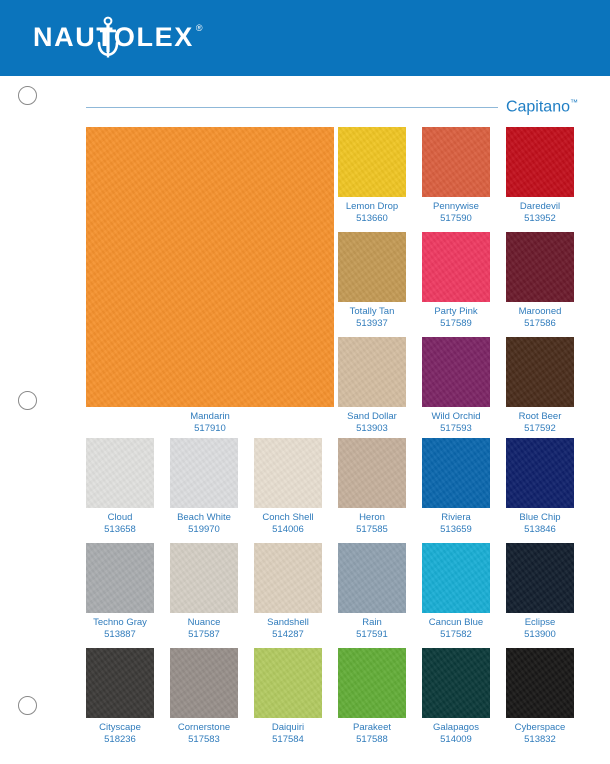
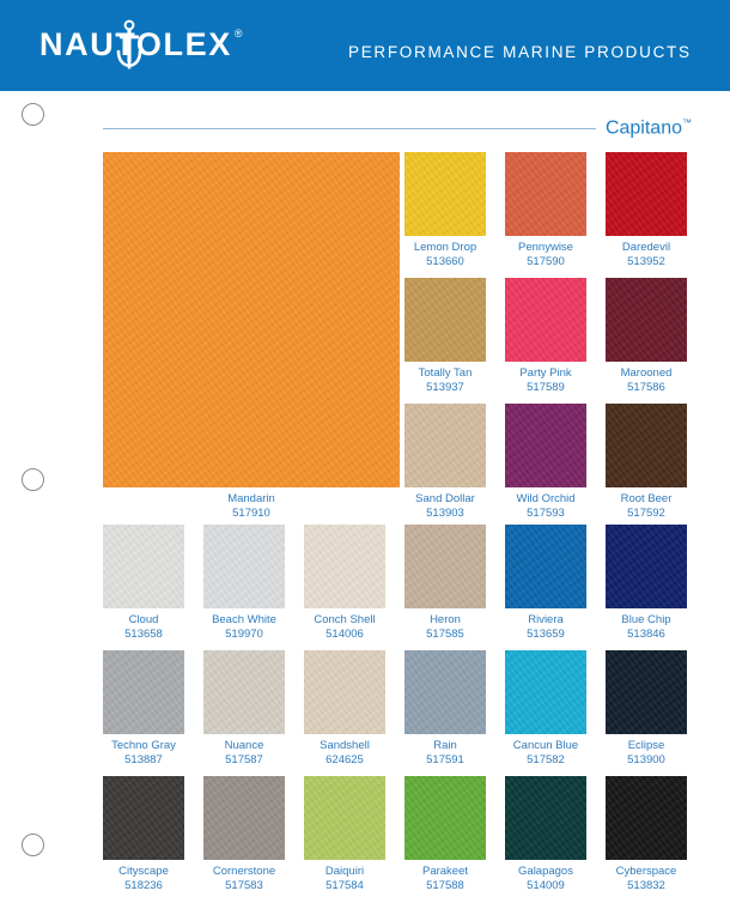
  NAUTOLEX
  ®
+ PERFORMANCE MARINE PRODUCTS
  Capitano™
  Mandarin
  517910
  Lemon Drop
  513660
  Pennywise
  517590
  Daredevil
  513952
  Totally Tan
  513937
  Party Pink
  517589
  Marooned
  517586
  Sand Dollar
  513903
  Wild Orchid
  517593
  Root Beer
  517592
  Cloud
  513658
  Beach White
  519970
  Conch Shell
  514006
  Heron
  517585
  Riviera
  513659
  Blue Chip
  513846
  Techno Gray
  513887
  Nuance
  517587
  Sandshell
- 514287
+ 624625
  Rain
  517591
  Cancun Blue
  517582
  Eclipse
  513900
  Cityscape
  518236
  Cornerstone
  517583
  Daiquiri
  517584
  Parakeet
  517588
  Galapagos
  514009
  Cyberspace
  513832
